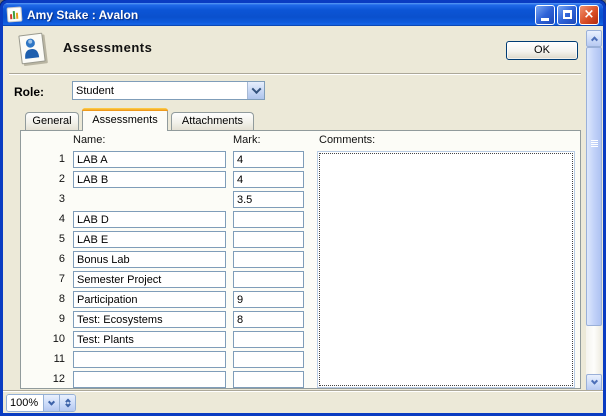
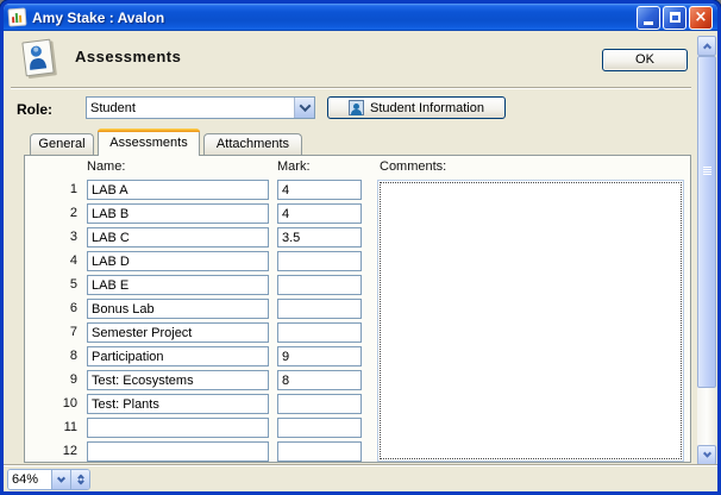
  Amy Stake : Avalon
  ×
  Assessments
  OK
  Role:
  Student
+ Student Information
  General
  Assessments
  Attachments
  Name:
  Mark:
  Comments:
  1
  LAB A
  4
  2
  LAB B
  4
  3
+ LAB C
  3.5
  4
  LAB D
  5
  LAB E
  6
  Bonus Lab
  7
  Semester Project
  8
  Participation
  9
  9
  Test: Ecosystems
  8
  10
  Test: Plants
  11
  12
- 100%
+ 64%
